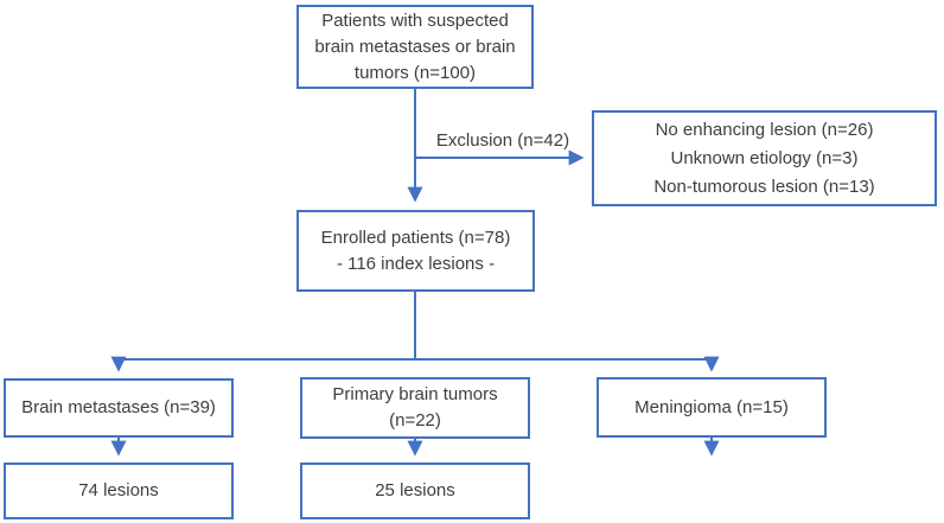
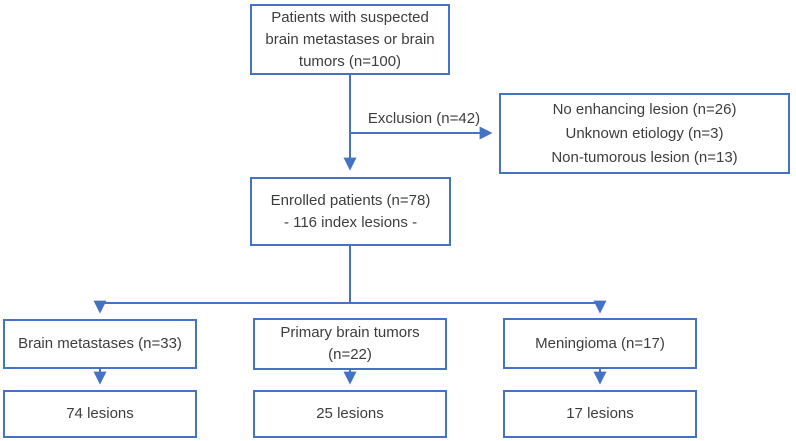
  Patients with suspected brain metastases or brain tumors (n=100)
  Exclusion (n=42)
  No enhancing lesion (n=26)
  Unknown etiology (n=3)
  Non-tumorous lesion (n=13)
  Enrolled patients (n=78)
  - 116 index lesions -
- Brain metastases (n=39)
+ Brain metastases (n=33)
  Primary brain tumors (n=22)
- Meningioma (n=15)
+ Meningioma (n=17)
  74 lesions
  25 lesions
+ 17 lesions
